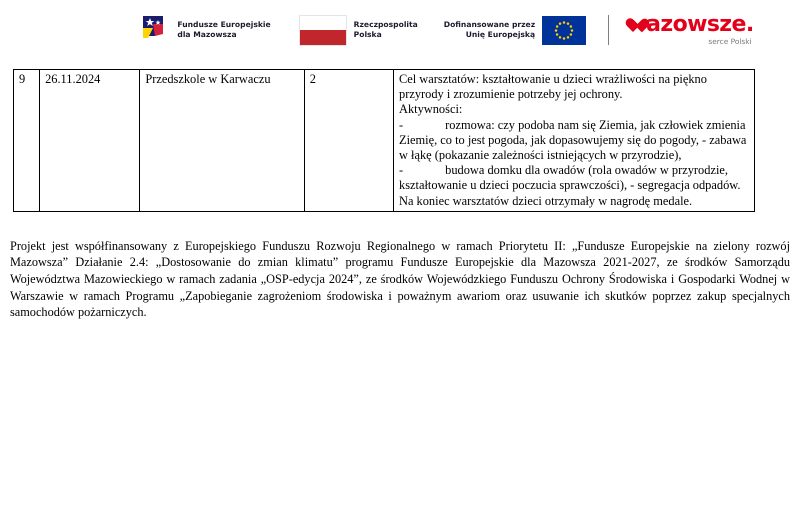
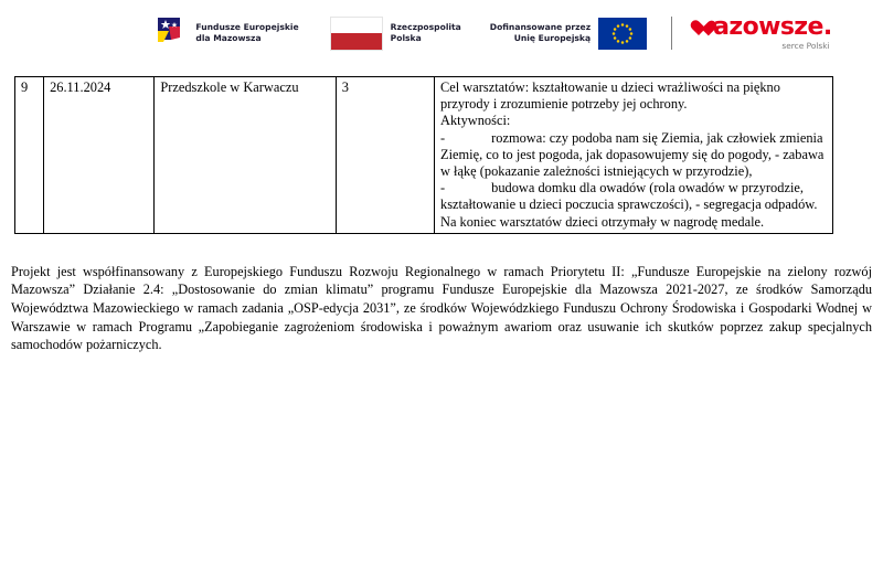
  Fundusze Europejskie
  dla Mazowsza
  Rzeczpospolita
  Polska
  Dofinansowane przez
  Unię Europejską
  azowsze.
  serce Polski
- 9	26.11.2024	Przedszkole w Karwaczu	2	Cel warsztatów: kształtowanie u dzieci wrażliwości na piękno przyrody i zrozumienie potrzeby jej ochrony. Aktywności: - rozmowa: czy podoba nam się Ziemia, jak człowiek zmienia Ziemię, co to jest pogoda, jak dopasowujemy się do pogody, - zabawa w łąkę (pokazanie zależności istniejących w przyrodzie), - budowa domku dla owadów (rola owadów w przyrodzie, kształtowanie u dzieci poczucia sprawczości), - segregacja odpadów. Na koniec warsztatów dzieci otrzymały w nagrodę medale.
+ 9	26.11.2024	Przedszkole w Karwaczu	3	Cel warsztatów: kształtowanie u dzieci wrażliwości na piękno przyrody i zrozumienie potrzeby jej ochrony. Aktywności: - rozmowa: czy podoba nam się Ziemia, jak człowiek zmienia Ziemię, co to jest pogoda, jak dopasowujemy się do pogody, - zabawa w łąkę (pokazanie zależności istniejących w przyrodzie), - budowa domku dla owadów (rola owadów w przyrodzie, kształtowanie u dzieci poczucia sprawczości), - segregacja odpadów. Na koniec warsztatów dzieci otrzymały w nagrodę medale.
- Projekt jest współfinansowany z Europejskiego Funduszu Rozwoju Regionalnego w ramach Priorytetu II: „Fundusze Europejskie na zielony rozwój Mazowsza” Działanie 2.4: „Dostosowanie do zmian klimatu” programu Fundusze Europejskie dla Mazowsza 2021-2027, ze środków Samorządu Województwa Mazowieckiego w ramach zadania „OSP-edycja 2024”, ze środków Wojewódzkiego Funduszu Ochrony Środowiska i Gospodarki Wodnej w Warszawie w ramach Programu „Zapobieganie zagrożeniom środowiska i poważnym awariom oraz usuwanie ich skutków poprzez zakup specjalnych samochodów pożarniczych.
+ Projekt jest współfinansowany z Europejskiego Funduszu Rozwoju Regionalnego w ramach Priorytetu II: „Fundusze Europejskie na zielony rozwój Mazowsza” Działanie 2.4: „Dostosowanie do zmian klimatu” programu Fundusze Europejskie dla Mazowsza 2021-2027, ze środków Samorządu Województwa Mazowieckiego w ramach zadania „OSP-edycja 2031”, ze środków Wojewódzkiego Funduszu Ochrony Środowiska i Gospodarki Wodnej w Warszawie w ramach Programu „Zapobieganie zagrożeniom środowiska i poważnym awariom oraz usuwanie ich skutków poprzez zakup specjalnych samochodów pożarniczych.
